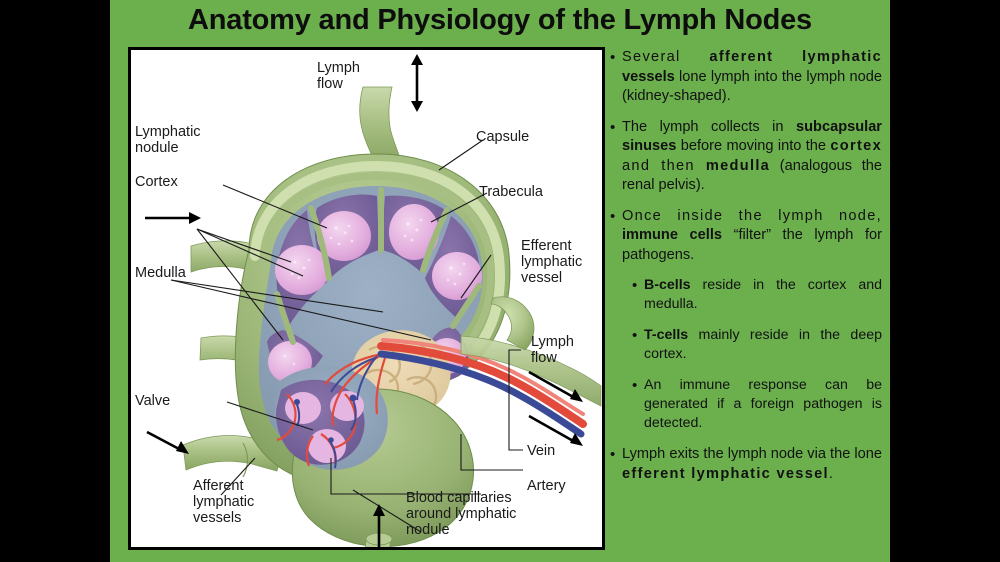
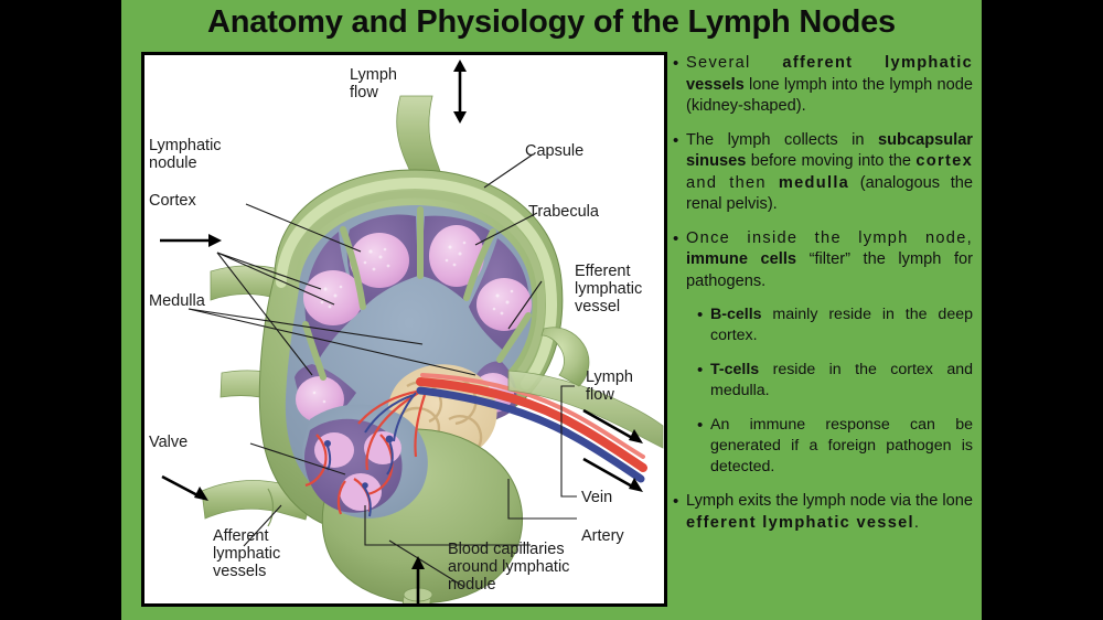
  Anatomy and Physiology of the Lymph Nodes
  Lymph
  flow
  Lymphatic
  nodule
  Cortex
  Medulla
  Valve
  Afferent
  lymphatic
  vessels
  Capsule
  Trabecula
  Efferent
  lymphatic
  vessel
  Lymph
  flow
  Vein
  Artery
  Blood capillaries
  around lymphatic
  nodule
  •
  Several afferent lymphatic vessels lone lymph into the lymph node (kidney-shaped).
  •
  The lymph collects in subcapsular sinuses before moving into the cortex and then medulla (analogous the renal pelvis).
  •
  Once inside the lymph node, immune cells “filter” the lymph for pathogens.
  •
- B-cells reside in the cortex and medulla.
+ B-cells mainly reside in the deep cortex.
  •
- T-cells mainly reside in the deep cortex.
+ T-cells reside in the cortex and medulla.
  •
  An immune response can be generated if a foreign pathogen is detected.
  •
  Lymph exits the lymph node via the lone efferent lymphatic vessel.
